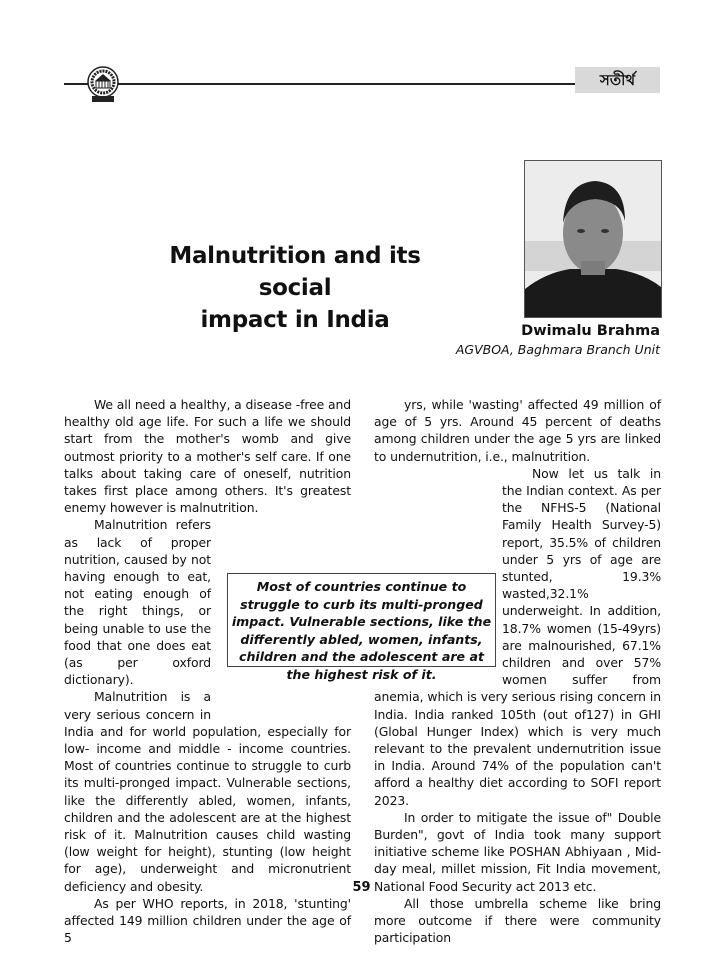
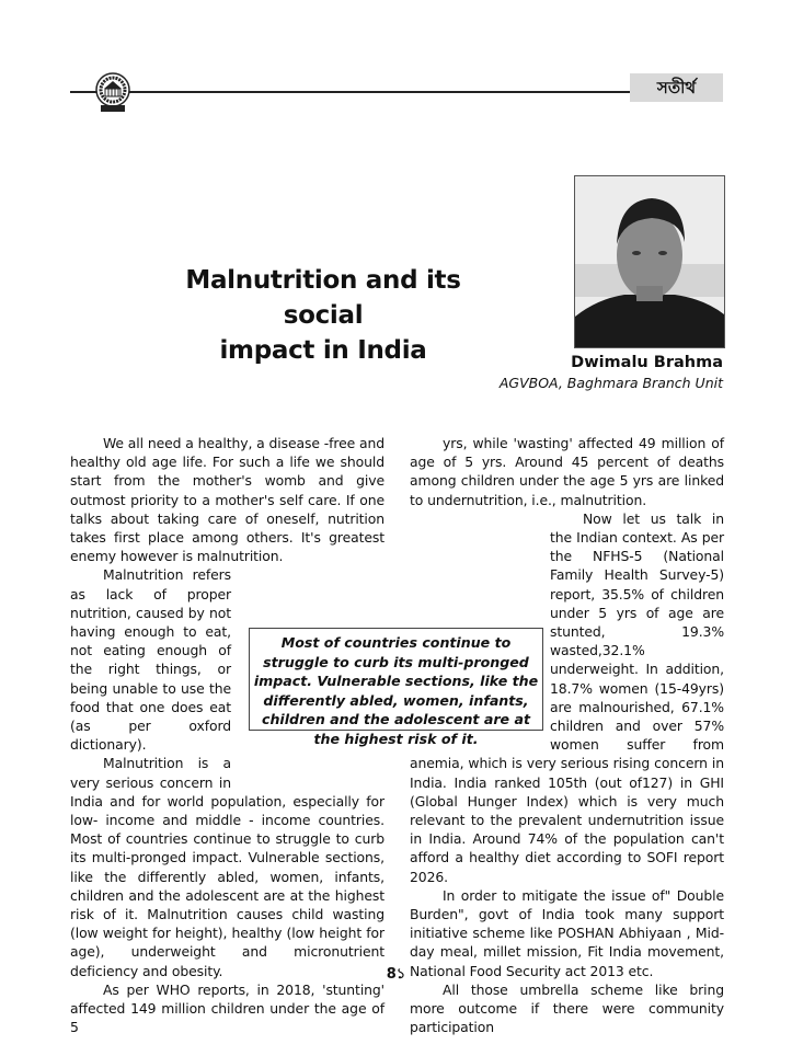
  সতীৰ্থ
  Malnutrition and its social
  impact in India
  Dwimalu Brahma
  AGVBOA, Baghmara Branch Unit
  We all need a healthy, a disease -free and healthy old age life. For such a life we should start from the mother's womb and give outmost priority to a mother's self care. If one talks about taking care of oneself, nutrition takes first place among others. It's greatest enemy however is malnutrition.
  Malnutrition refers as lack of proper nutrition, caused by not having enough to eat, not eating enough of the right things, or being unable to use the food that one does eat (as per oxford dictionary).
- Malnutrition is a very serious concern in India and for world population, especially for low- income and middle - income countries. Most of countries continue to struggle to curb its multi-pronged impact. Vulnerable sections, like the differently abled, women, infants, children and the adolescent are at the highest risk of it. Malnutrition causes child wasting (low weight for height), stunting (low height for age), underweight and micronutrient deficiency and obesity.
+ Malnutrition is a very serious concern in India and for world population, especially for low- income and middle - income countries. Most of countries continue to struggle to curb its multi-pronged impact. Vulnerable sections, like the differently abled, women, infants, children and the adolescent are at the highest risk of it. Malnutrition causes child wasting (low weight for height), healthy (low height for age), underweight and micronutrient deficiency and obesity.
  As per WHO reports, in 2018, 'stunting' affected 149 million children under the age of 5
  yrs, while 'wasting' affected 49 million of age of 5 yrs. Around 45 percent of deaths among children under the age 5 yrs are linked to undernutrition, i.e., malnutrition.
- Now let us talk in the Indian context. As per the NFHS-5 (National Family Health Survey-5) report, 35.5% of children under 5 yrs of age are stunted, 19.3% wasted,32.1% underweight. In addition, 18.7% women (15-49yrs) are malnourished, 67.1% children and over 57% women suffer from anemia, which is very serious rising concern in India. India ranked 105th (out of127) in GHI (Global Hunger Index) which is very much relevant to the prevalent undernutrition issue in India. Around 74% of the population can't afford a healthy diet according to SOFI report 2023.
+ Now let us talk in the Indian context. As per the NFHS-5 (National Family Health Survey-5) report, 35.5% of children under 5 yrs of age are stunted, 19.3% wasted,32.1% underweight. In addition, 18.7% women (15-49yrs) are malnourished, 67.1% children and over 57% women suffer from anemia, which is very serious rising concern in India. India ranked 105th (out of127) in GHI (Global Hunger Index) which is very much relevant to the prevalent undernutrition issue in India. Around 74% of the population can't afford a healthy diet according to SOFI report 2026.
  In order to mitigate the issue of" Double Burden", govt of India took many support initiative scheme like POSHAN Abhiyaan , Mid-day meal, millet mission, Fit India movement, National Food Security act 2013 etc.
  All those umbrella scheme like bring more outcome if there were community participation
  Most of countries continue to struggle to curb its multi-pronged impact. Vulnerable sections, like the differently abled, women, infants, children and the adolescent are at the highest risk of it.
- 59
+ 8১
